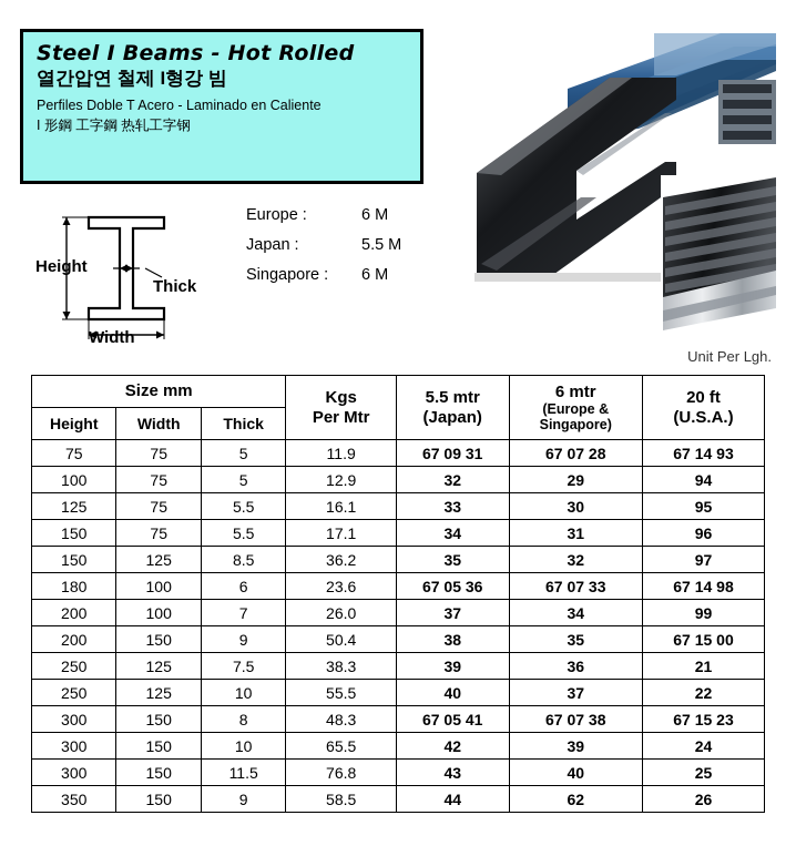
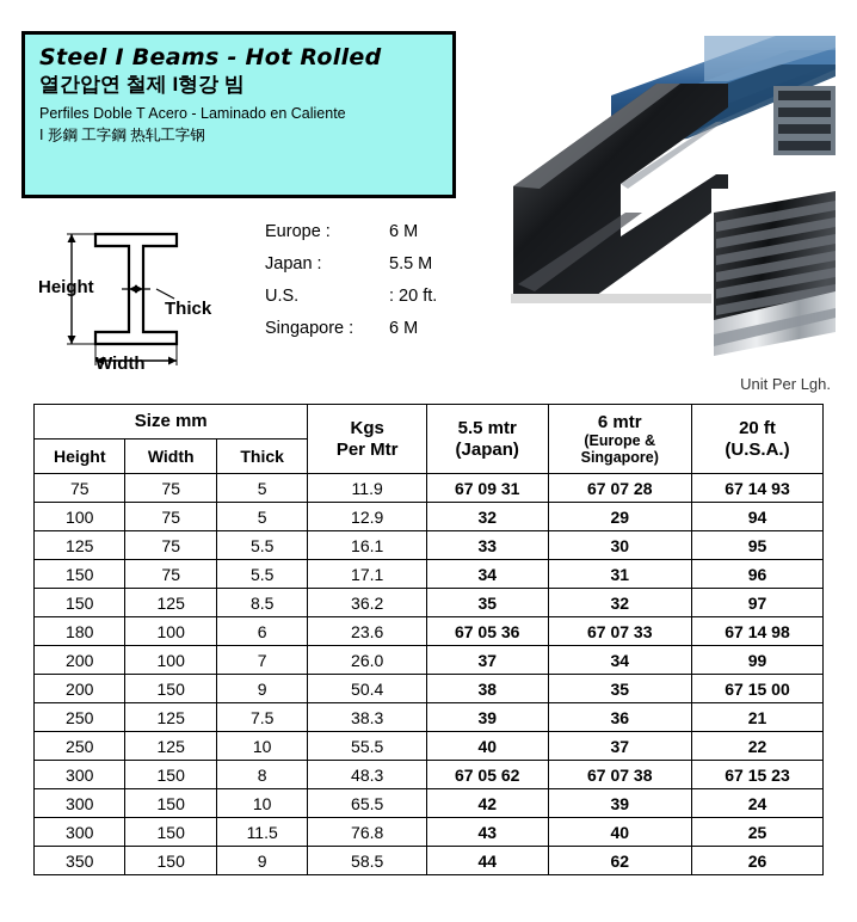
  Steel I Beams - Hot Rolled
  열간압연 철제 I형강 빔
  Perfiles Doble T Acero - Laminado en Caliente
  I 形鋼 工字鋼 热轧工字钢
  Height
  Thick
  Width
  Europe :
  6 M
  Japan :
  5.5 M
+ U.S.
+ : 20 ft.
  Singapore :
  6 M
  Unit Per Lgh.
  Size mm	Kgs Per Mtr	5.5 mtr (Japan)	6 mtr (Europe & Singapore)	20 ft (U.S.A.)
  Height	Width	Thick
  75	75	5	11.9	67 09 31	67 07 28	67 14 93
  100	75	5	12.9	32	29	94
  125	75	5.5	16.1	33	30	95
  150	75	5.5	17.1	34	31	96
  150	125	8.5	36.2	35	32	97
  180	100	6	23.6	67 05 36	67 07 33	67 14 98
  200	100	7	26.0	37	34	99
  200	150	9	50.4	38	35	67 15 00
  250	125	7.5	38.3	39	36	21
  250	125	10	55.5	40	37	22
- 300	150	8	48.3	67 05 41	67 07 38	67 15 23
+ 300	150	8	48.3	67 05 62	67 07 38	67 15 23
  300	150	10	65.5	42	39	24
  300	150	11.5	76.8	43	40	25
  350	150	9	58.5	44	62	26
